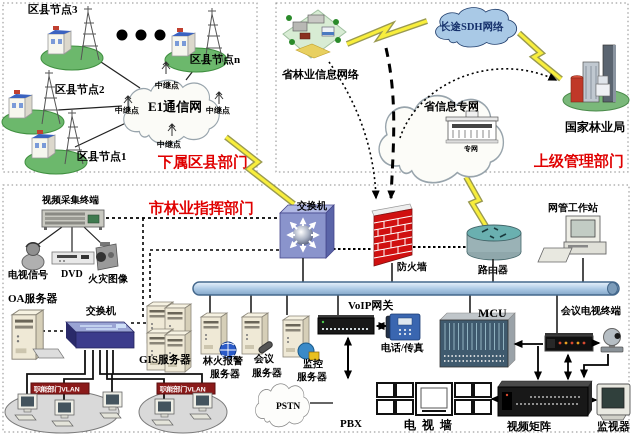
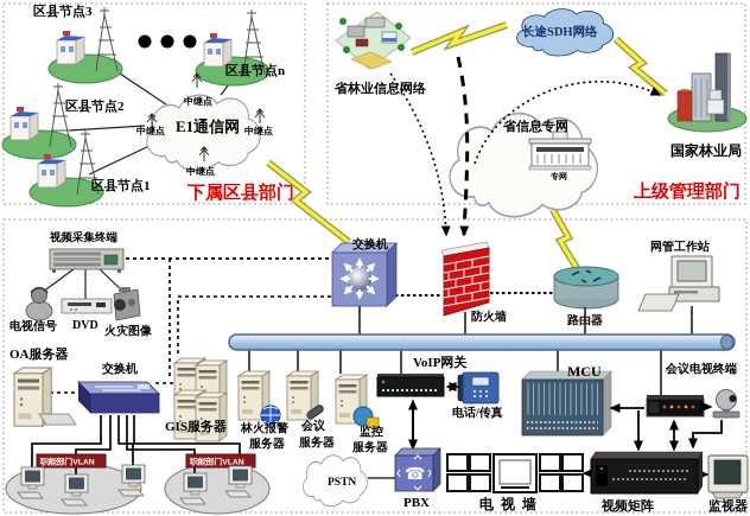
  区县节点3
  区县节点n
  区县节点2
  区县节点1
  E1通信网
  中继点
  中继点
  中继点
  中继点
  下属区县部门
  省林业信息网络
  长途SDH网络
  省信息专网
  专网
  国家林业局
  上级管理部门
- 市林业指挥部门
  视频采集终端
  电视信号
  DVD
  火灾图像
  交换机
  防火墙
  网管工作站
  OA服务器
  交换机
  GIS服务器
  林火报警
  服务器
  会议
  服务器
  监控
  服务器
+ ☎
  VoIP网关
  电话/传真
  PSTN
  PBX
  电视墙
  MCU
  会议电视终端
  视频矩阵
  监视器
